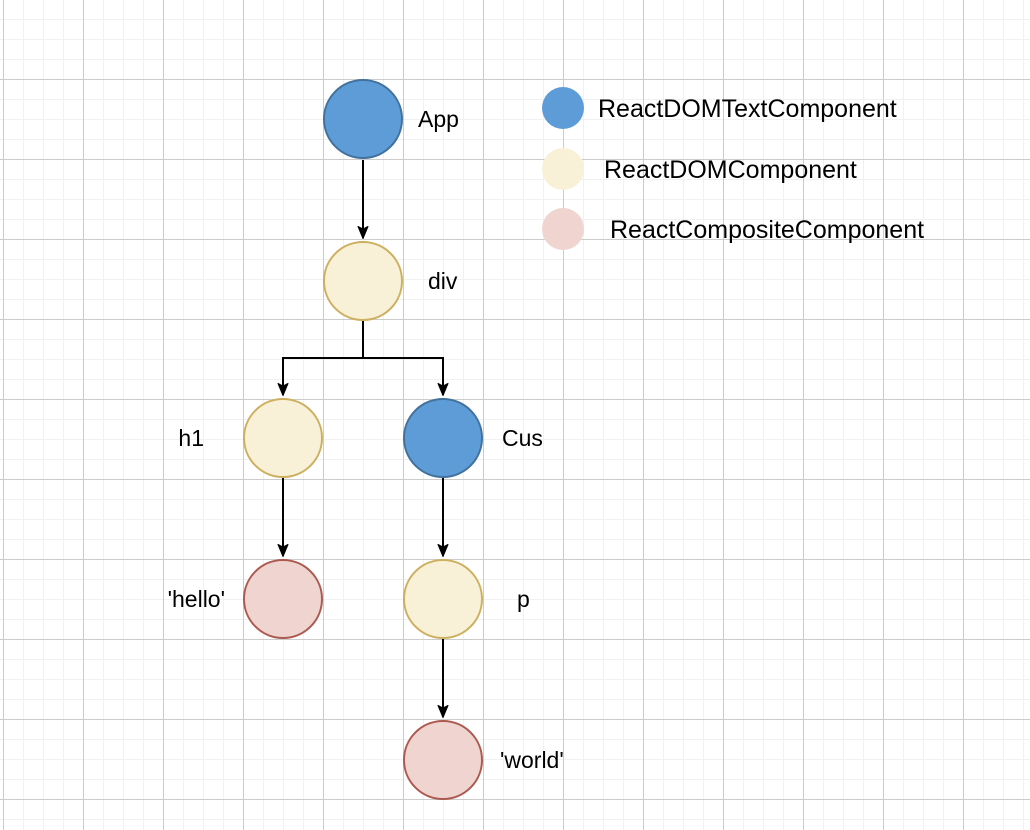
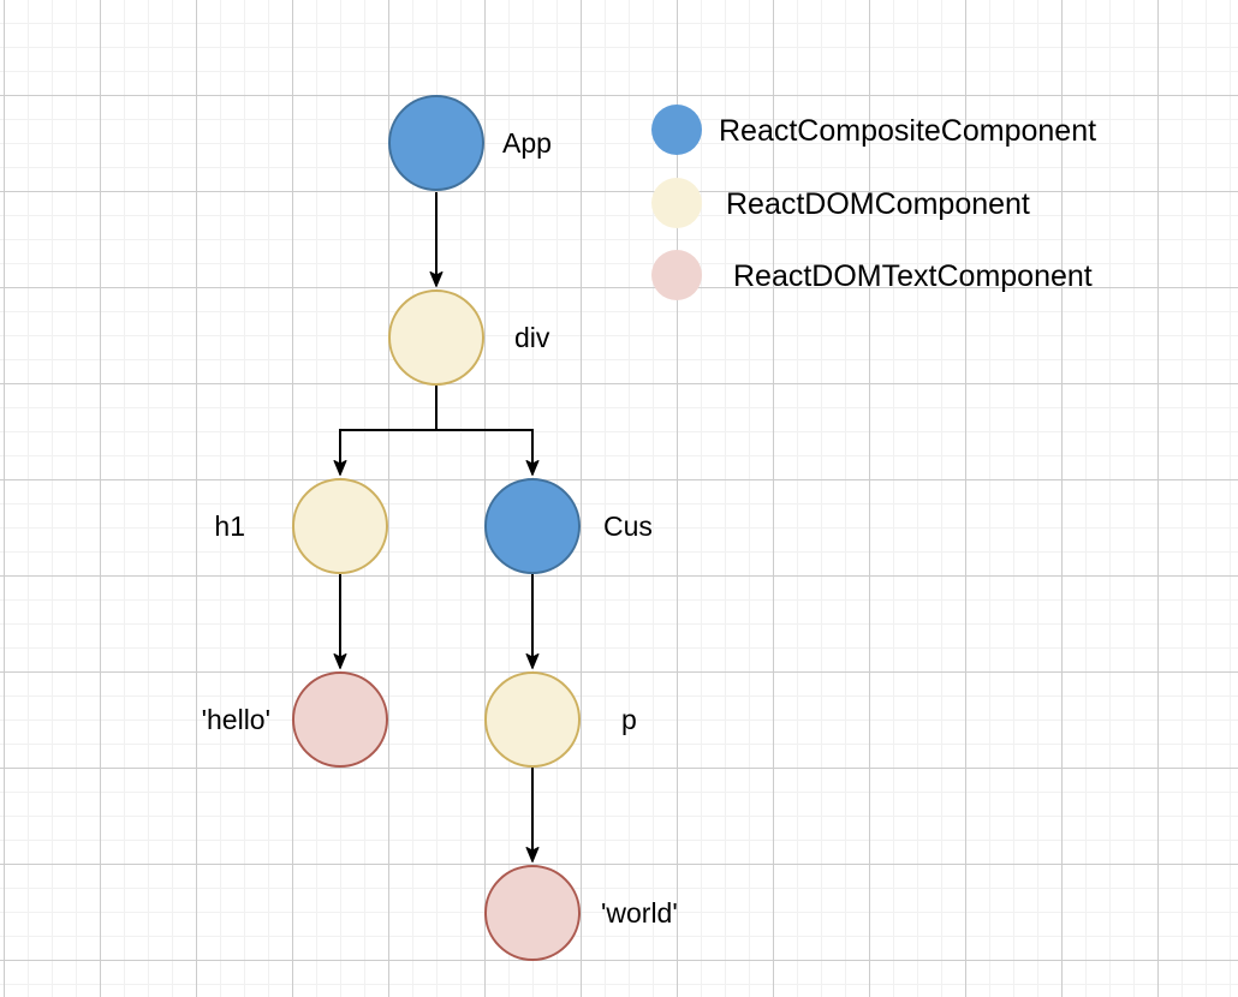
  App
  div
  h1
  Cus
  'hello'
  p
  'world'
- ReactDOMTextComponent
+ ReactCompositeComponent
  ReactDOMComponent
- ReactCompositeComponent
+ ReactDOMTextComponent
